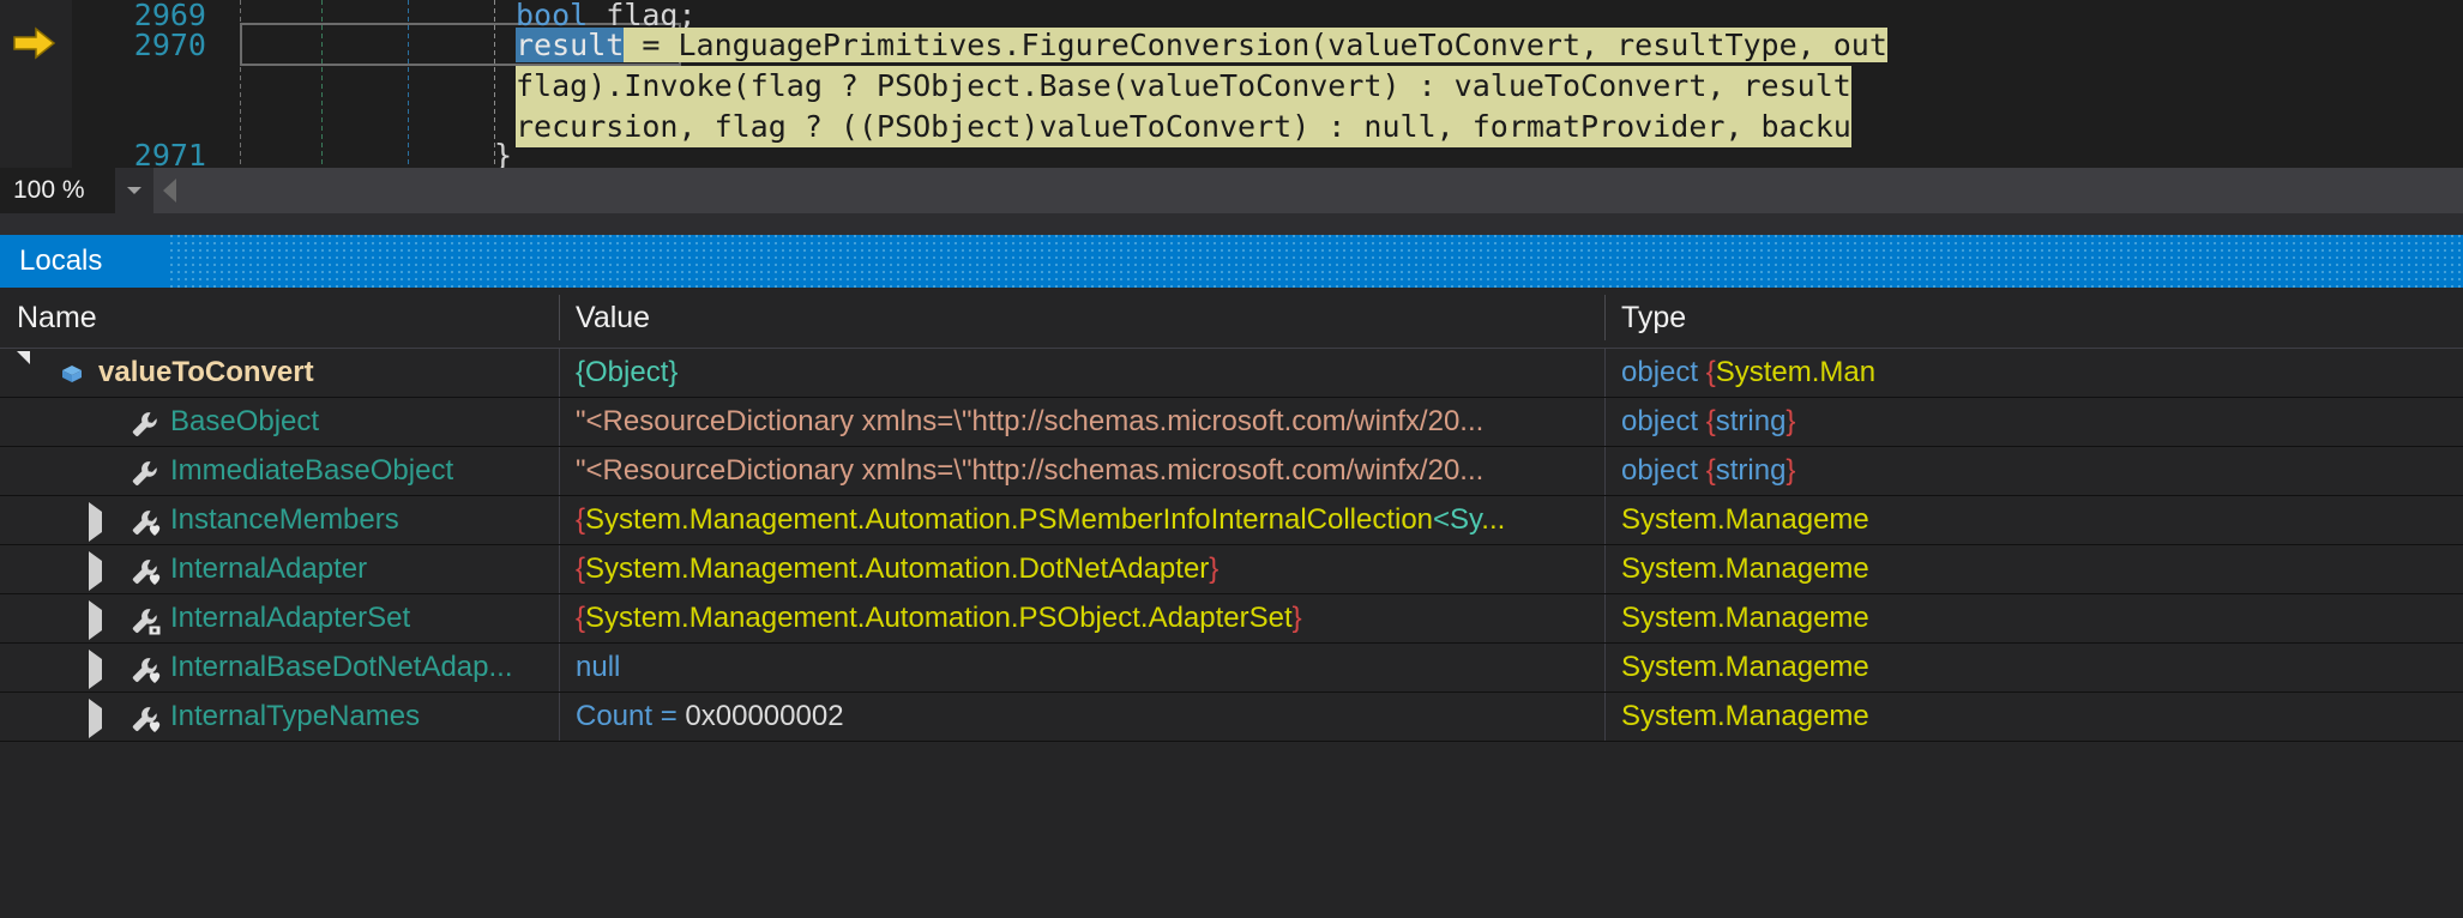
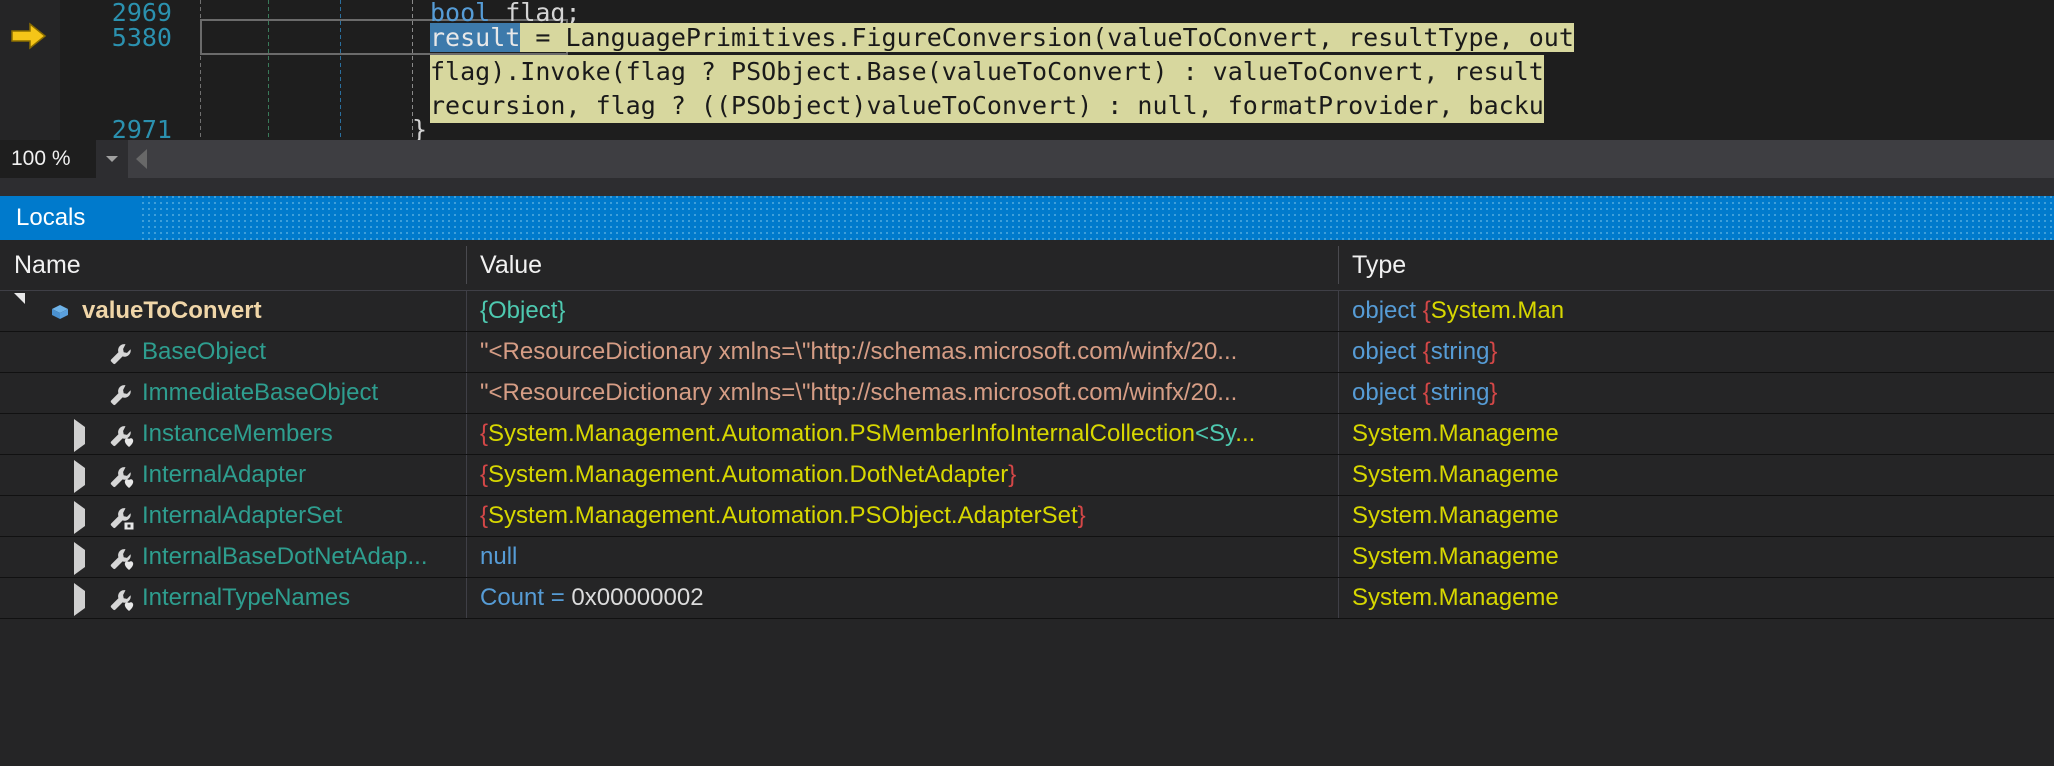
  2969
  bool flag;
- 2970
+ 5380
  result = LanguagePrimitives.FigureConversion(valueToConvert, resultType, out
  flag).Invoke(flag ? PSObject.Base(valueToConvert) : valueToConvert, result
  recursion, flag ? ((PSObject)valueToConvert) : null, formatProvider, backu
  2971
  }
  100 %
  Locals
  Name
  Value
  Type
  valueToConvert
  {Object}
  object {System.Man
  BaseObject
  "<ResourceDictionary xmlns=\"http://schemas.microsoft.com/winfx/20...
  object {string}
  ImmediateBaseObject
  "<ResourceDictionary xmlns=\"http://schemas.microsoft.com/winfx/20...
  object {string}
  InstanceMembers
  {System.Management.Automation.PSMemberInfoInternalCollection<Sy...
  System.Manageme
  InternalAdapter
  {System.Management.Automation.DotNetAdapter}
  System.Manageme
  InternalAdapterSet
  {System.Management.Automation.PSObject.AdapterSet}
  System.Manageme
  InternalBaseDotNetAdap...
  null
  System.Manageme
  InternalTypeNames
  Count = 0x00000002
  System.Manageme
